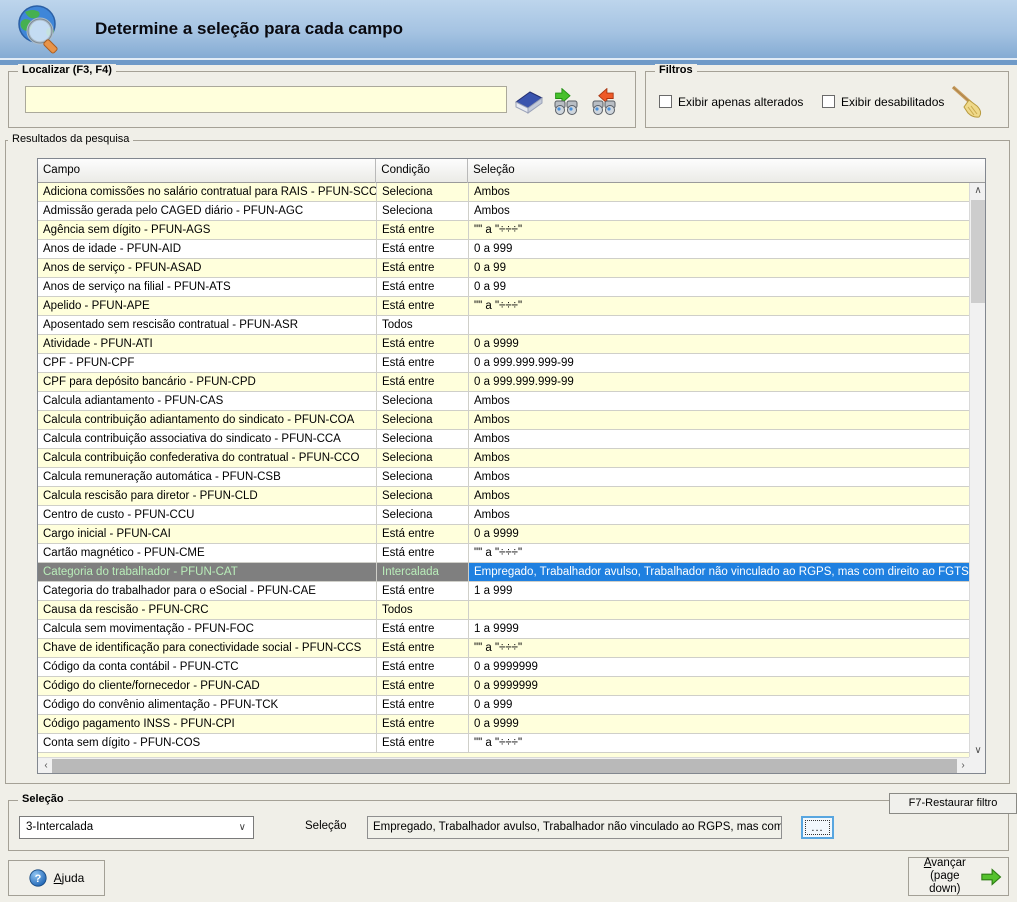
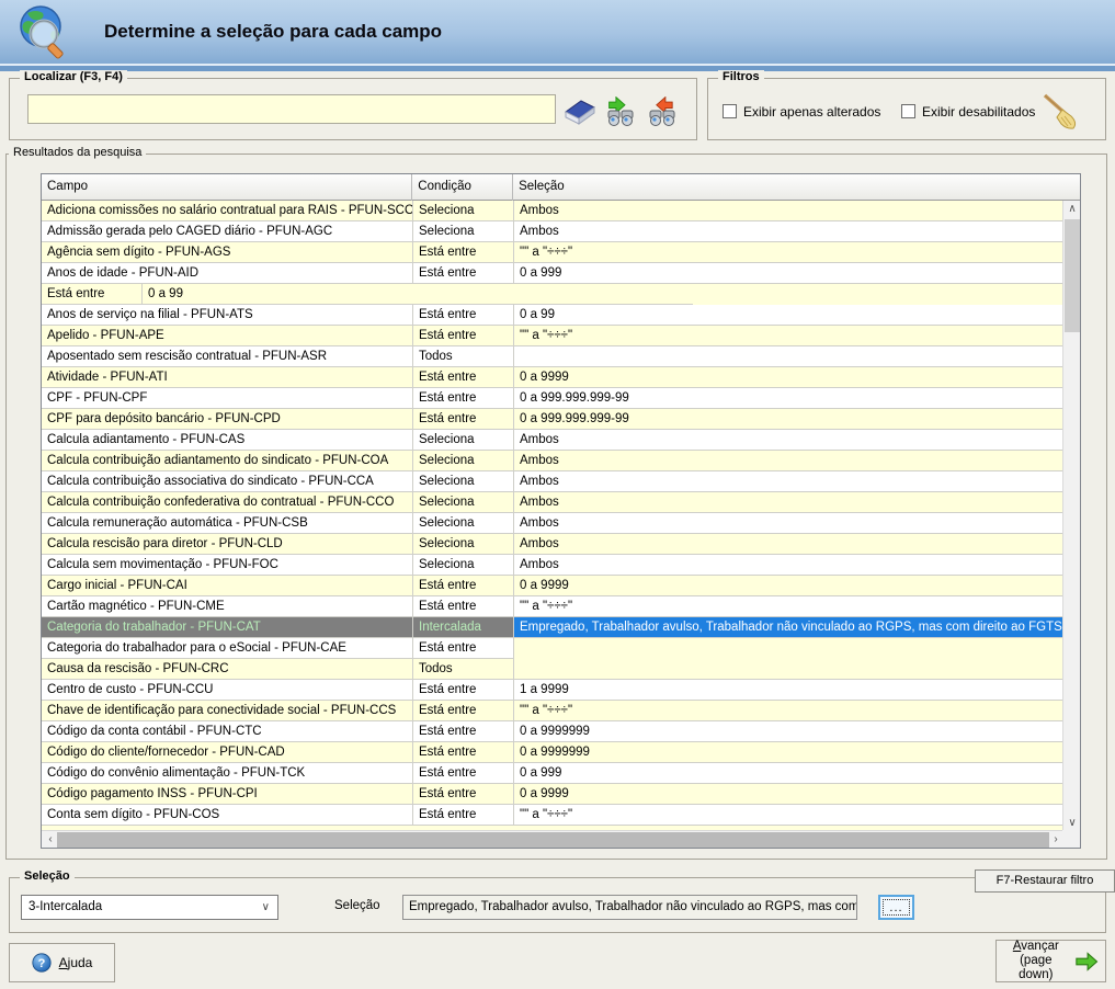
  Determine a seleção para cada campo
  Localizar (F3, F4)
  Filtros
  Exibir apenas alterados
  Exibir desabilitados
  Resultados da pesquisa
  Campo
  Condição
  Seleção
  Adiciona comissões no salário contratual para RAIS - PFUN-SCO
  Seleciona
  Ambos
  Admissão gerada pelo CAGED diário - PFUN-AGC
  Seleciona
  Ambos
  Agência sem dígito - PFUN-AGS
  Está entre
  "" a "÷÷÷"
  Anos de idade - PFUN-AID
  Está entre
  0 a 999
- Anos de serviço - PFUN-ASAD
  Está entre
  0 a 99
  Anos de serviço na filial - PFUN-ATS
  Está entre
  0 a 99
  Apelido - PFUN-APE
  Está entre
  "" a "÷÷÷"
  Aposentado sem rescisão contratual - PFUN-ASR
  Todos
  Atividade - PFUN-ATI
  Está entre
  0 a 9999
  CPF - PFUN-CPF
  Está entre
  0 a 999.999.999-99
  CPF para depósito bancário - PFUN-CPD
  Está entre
  0 a 999.999.999-99
  Calcula adiantamento - PFUN-CAS
  Seleciona
  Ambos
  Calcula contribuição adiantamento do sindicato - PFUN-COA
  Seleciona
  Ambos
  Calcula contribuição associativa do sindicato - PFUN-CCA
  Seleciona
  Ambos
  Calcula contribuição confederativa do contratual - PFUN-CCO
  Seleciona
  Ambos
  Calcula remuneração automática - PFUN-CSB
  Seleciona
  Ambos
  Calcula rescisão para diretor - PFUN-CLD
  Seleciona
  Ambos
- Centro de custo - PFUN-CCU
+ Calcula sem movimentação - PFUN-FOC
  Seleciona
  Ambos
  Cargo inicial - PFUN-CAI
  Está entre
  0 a 9999
  Cartão magnético - PFUN-CME
  Está entre
  "" a "÷÷÷"
  Categoria do trabalhador - PFUN-CAT
  Intercalada
  Empregado, Trabalhador avulso, Trabalhador não vinculado ao RGPS, mas com direito ao FGTS
  Categoria do trabalhador para o eSocial - PFUN-CAE
  Está entre
- 1 a 999
  Causa da rescisão - PFUN-CRC
  Todos
- Calcula sem movimentação - PFUN-FOC
+ Centro de custo - PFUN-CCU
  Está entre
  1 a 9999
  Chave de identificação para conectividade social - PFUN-CCS
  Está entre
  "" a "÷÷÷"
  Código da conta contábil - PFUN-CTC
  Está entre
  0 a 9999999
  Código do cliente/fornecedor - PFUN-CAD
  Está entre
  0 a 9999999
  Código do convênio alimentação - PFUN-TCK
  Está entre
  0 a 999
  Código pagamento INSS - PFUN-CPI
  Está entre
  0 a 9999
  Conta sem dígito - PFUN-COS
  Está entre
  "" a "÷÷÷"
  ∧
  ∨
  ‹
  ›
  Seleção
  F7-Restaurar filtro
  3-Intercalada
  ∨
  Seleção
  Empregado, Trabalhador avulso, Trabalhador não vinculado ao RGPS, mas com
  ...
  ?
  Ajuda
  Avançar
  (page down)
